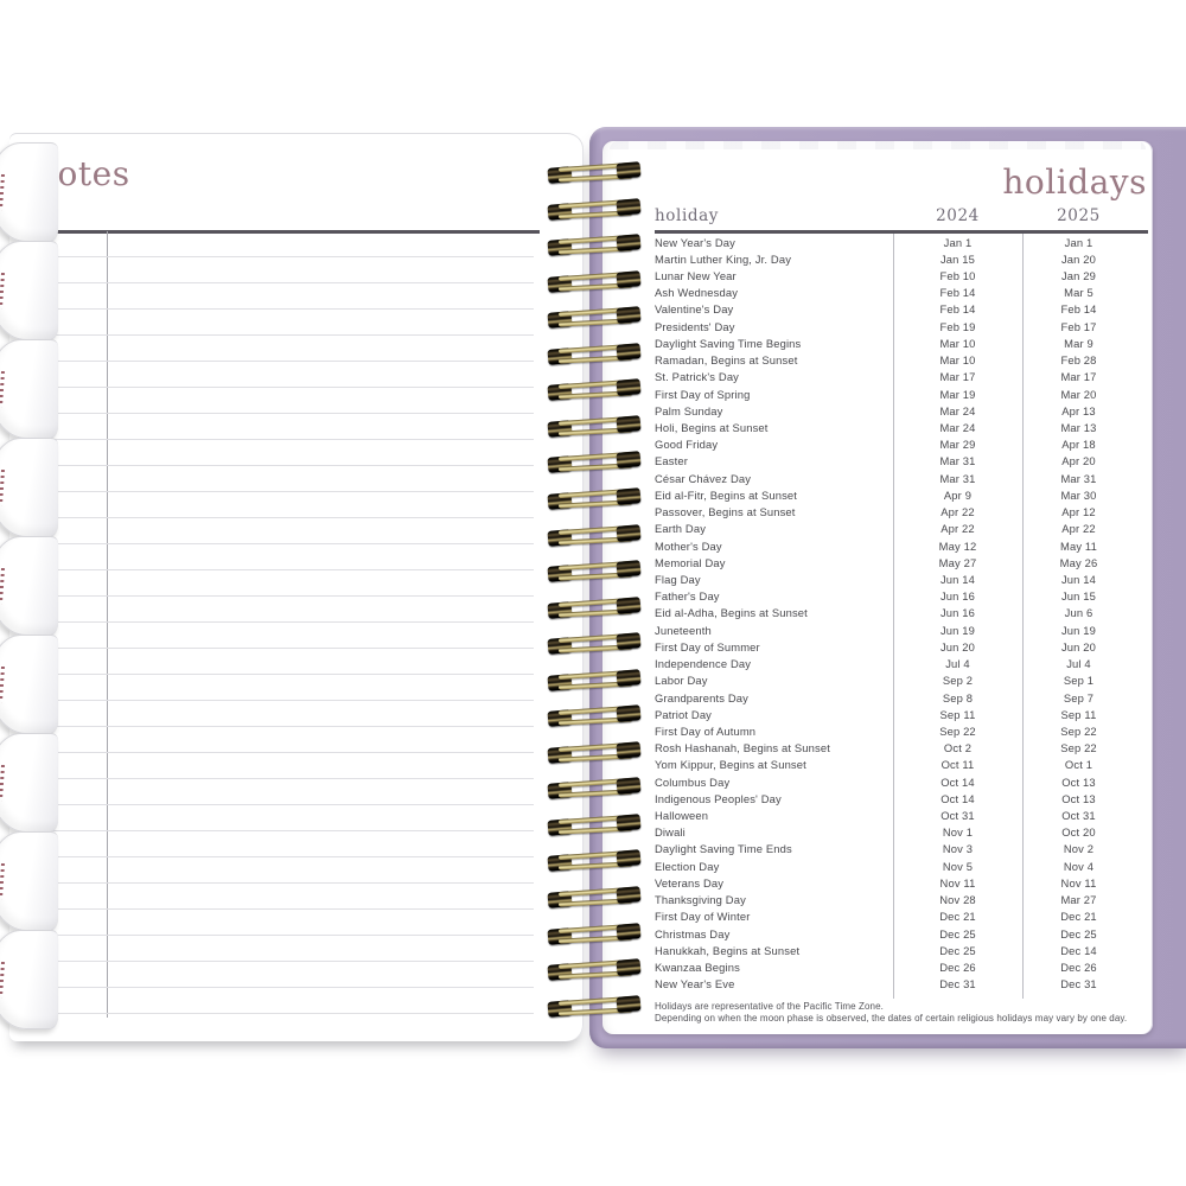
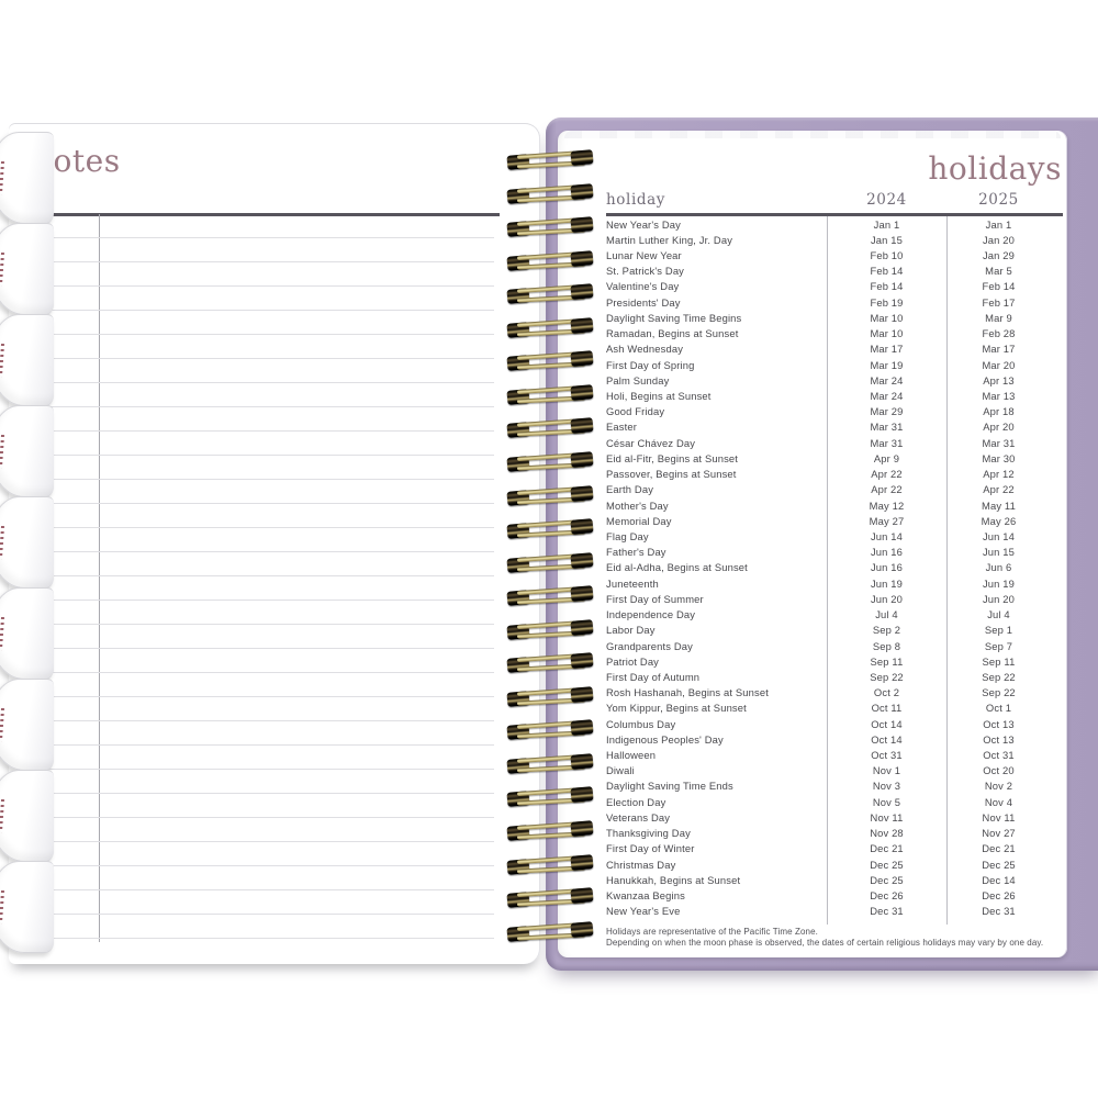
  holidays
  holiday
  2024
  2025
  New Year's Day
  Jan 1
  Jan 1
  Martin Luther King, Jr. Day
  Jan 15
  Jan 20
  Lunar New Year
  Feb 10
  Jan 29
- Ash Wednesday
+ St. Patrick's Day
  Feb 14
  Mar 5
  Valentine's Day
  Feb 14
  Feb 14
  Presidents' Day
  Feb 19
  Feb 17
  Daylight Saving Time Begins
  Mar 10
  Mar 9
  Ramadan, Begins at Sunset
  Mar 10
  Feb 28
- St. Patrick's Day
+ Ash Wednesday
  Mar 17
  Mar 17
  First Day of Spring
  Mar 19
  Mar 20
  Palm Sunday
  Mar 24
  Apr 13
  Holi, Begins at Sunset
  Mar 24
  Mar 13
  Good Friday
  Mar 29
  Apr 18
  Easter
  Mar 31
  Apr 20
  César Chávez Day
  Mar 31
  Mar 31
  Eid al-Fitr, Begins at Sunset
  Apr 9
  Mar 30
  Passover, Begins at Sunset
  Apr 22
  Apr 12
  Earth Day
  Apr 22
  Apr 22
  Mother's Day
  May 12
  May 11
  Memorial Day
  May 27
  May 26
  Flag Day
  Jun 14
  Jun 14
  Father's Day
  Jun 16
  Jun 15
  Eid al-Adha, Begins at Sunset
  Jun 16
  Jun 6
  Juneteenth
  Jun 19
  Jun 19
  First Day of Summer
  Jun 20
  Jun 20
  Independence Day
  Jul 4
  Jul 4
  Labor Day
  Sep 2
  Sep 1
  Grandparents Day
  Sep 8
  Sep 7
  Patriot Day
  Sep 11
  Sep 11
  First Day of Autumn
  Sep 22
  Sep 22
  Rosh Hashanah, Begins at Sunset
  Oct 2
  Sep 22
  Yom Kippur, Begins at Sunset
  Oct 11
  Oct 1
  Columbus Day
  Oct 14
  Oct 13
  Indigenous Peoples' Day
  Oct 14
  Oct 13
  Halloween
  Oct 31
  Oct 31
  Diwali
  Nov 1
  Oct 20
  Daylight Saving Time Ends
  Nov 3
  Nov 2
  Election Day
  Nov 5
  Nov 4
  Veterans Day
  Nov 11
  Nov 11
  Thanksgiving Day
  Nov 28
- Mar 27
+ Nov 27
  First Day of Winter
  Dec 21
  Dec 21
  Christmas Day
  Dec 25
  Dec 25
  Hanukkah, Begins at Sunset
  Dec 25
  Dec 14
  Kwanzaa Begins
  Dec 26
  Dec 26
  New Year's Eve
  Dec 31
  Dec 31
  Holidays are representative of the Pacific Time Zone.
  Depending on when the moon phase is observed, the dates of certain religious holidays may vary by one day.
  otes
